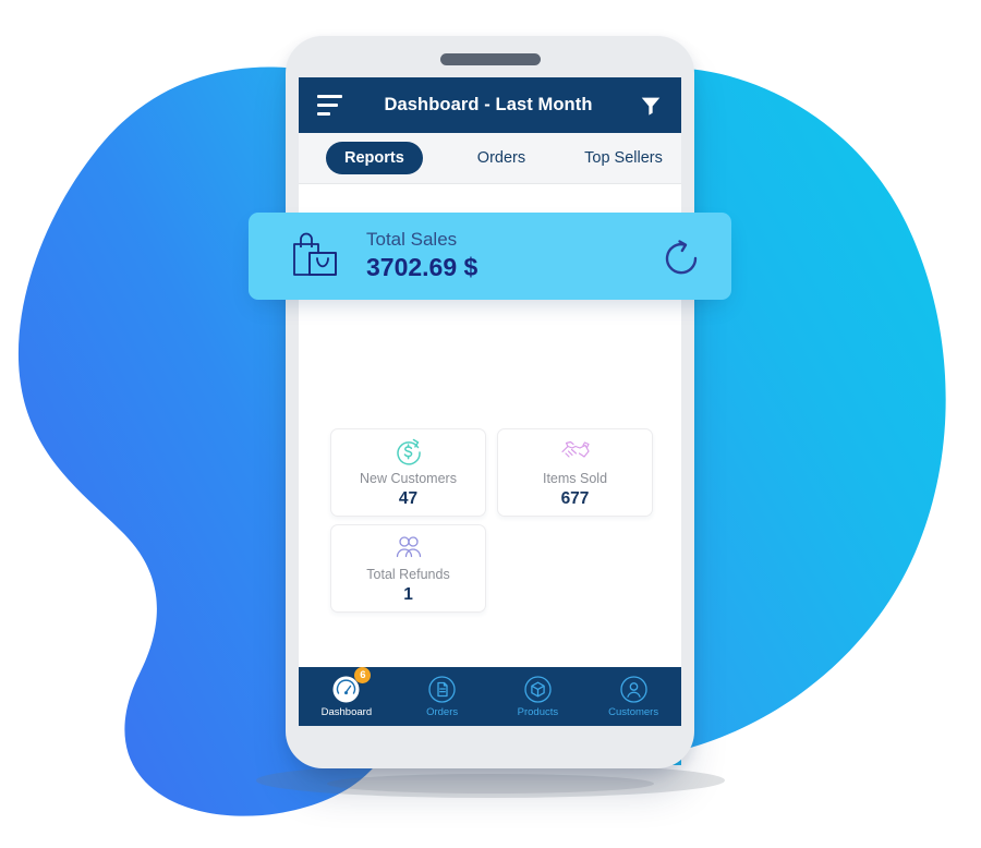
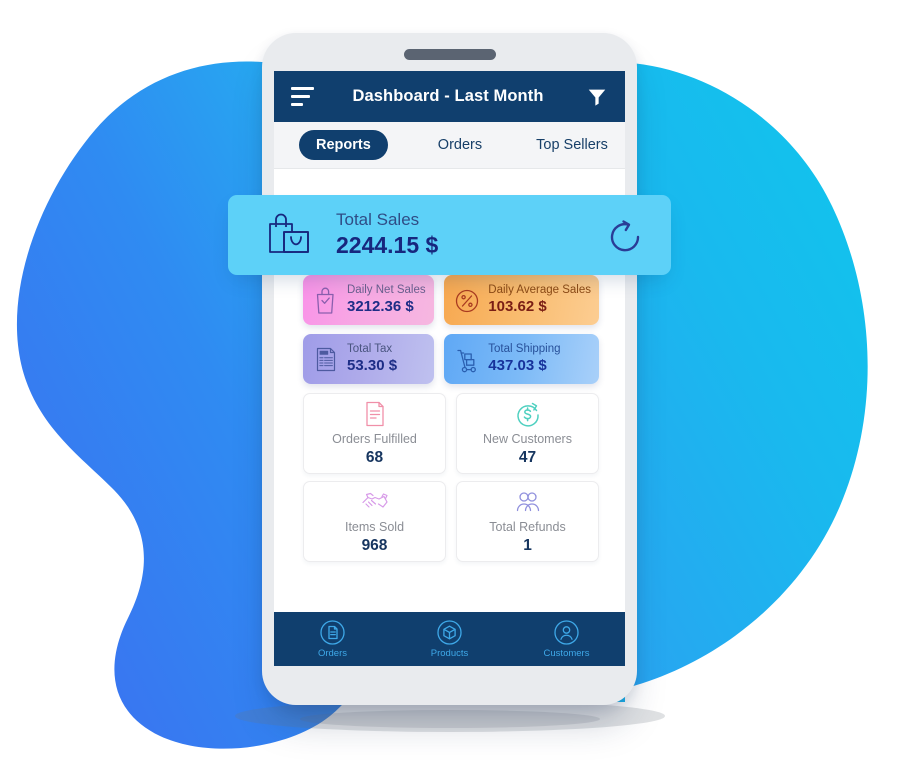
  Dashboard - Last Month
  Reports
  Orders
  Top Sellers
+ Daily Net Sales
+ 3212.36 $
+ Daily Average Sales
+ 103.62 $
+ Total Tax
+ 53.30 $
+ Total Shipping
+ 437.03 $
+ Orders Fulfilled
+ 68
  New Customers
  47
  Items Sold
- 677
+ 968
  Total Refunds
  1
- 6
- Dashboard
  Orders
  Products
  Customers
  Total Sales
- 3702.69 $
+ 2244.15 $
